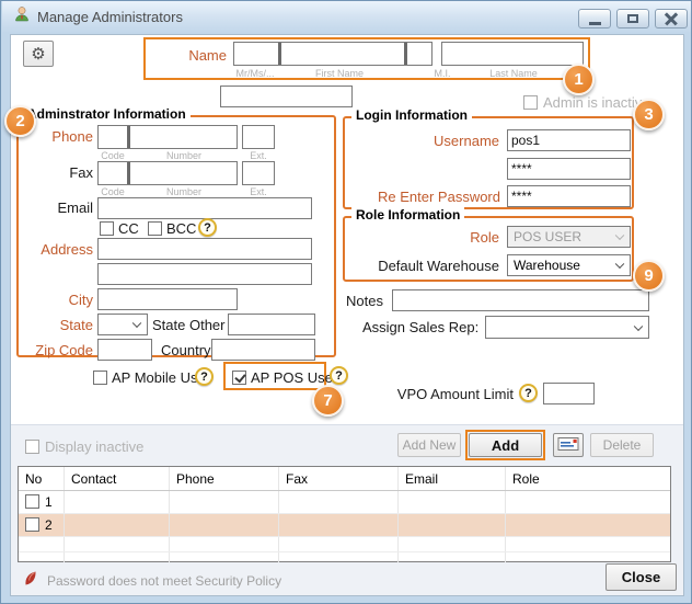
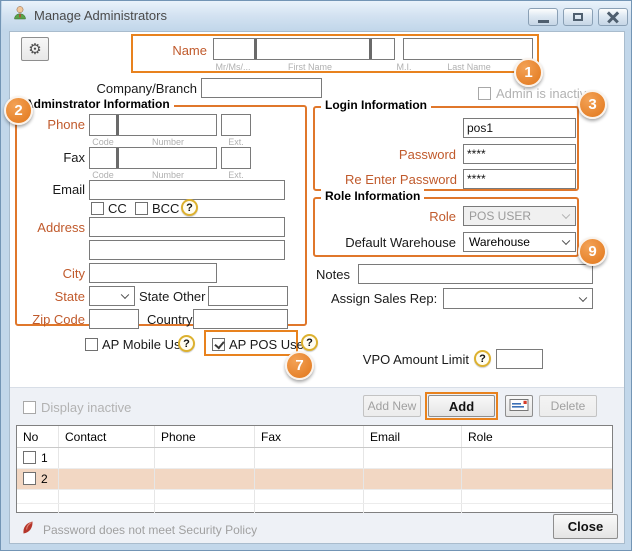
  Manage Administrators
  ⚙
  Name
  Mr/Ms/...
  First Name
  M.I.
  Last Name
  1
+ Company/Branch
  Admin is inacti
  dminstrator Information
  2
  Phone
  Code
  Number
  Ext.
  Fax
  Code
  Number
  Ext.
  Email
  CC
  BCC
  ?
  Address
  City
  State
  State Other
  Zip Code
  Country
  Login Information
  3
- Username
  pos1
+ Password
  ****
  Re Enter Password
  ****
  Role Information
  9
  Role
  POS USER
  Default Warehouse
  Warehouse
  Notes
  Assign Sales Rep:
  AP Mobile U
  ?
  AP POS Us
  ?
  7
  VPO Amount Limit
  ?
  Display inactive
  Add New
  Add
  Delete
  No
  Contact
  Phone
  Fax
  Email
  Role
  1
  2
  Password does not meet Security Policy
  Close
